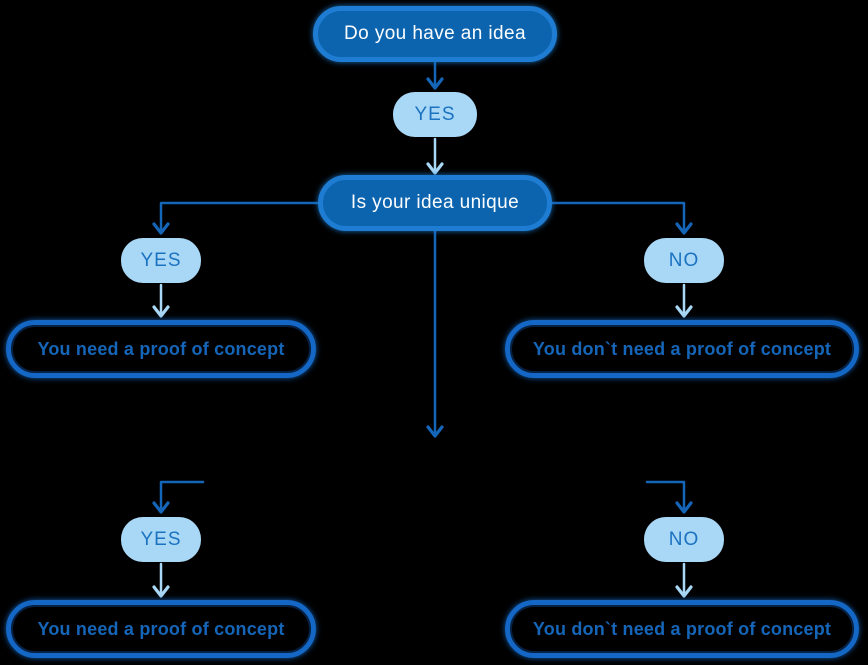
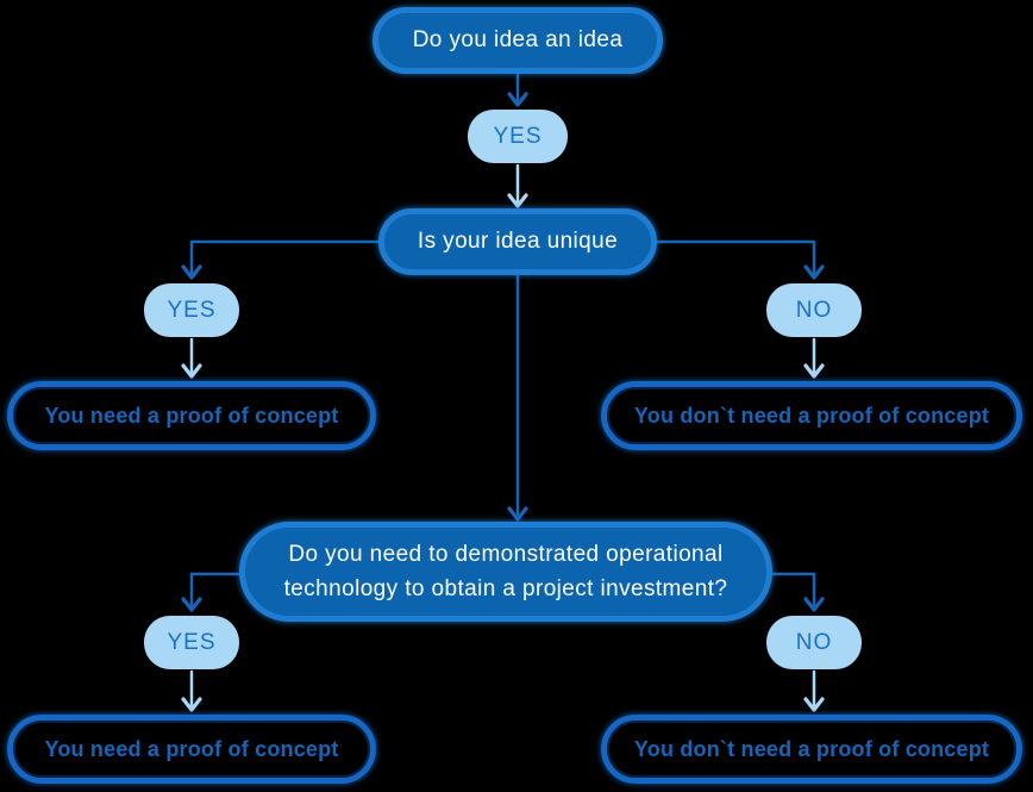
- Do you have an idea
+ Do you idea an idea
  YES
  Is your idea unique
  YES
  NO
  You need a proof of concept
  You don`t need a proof of concept
+ Do you need to demonstrated operational
+ technology to obtain a project investment?
  YES
  NO
  You need a proof of concept
  You don`t need a proof of concept
